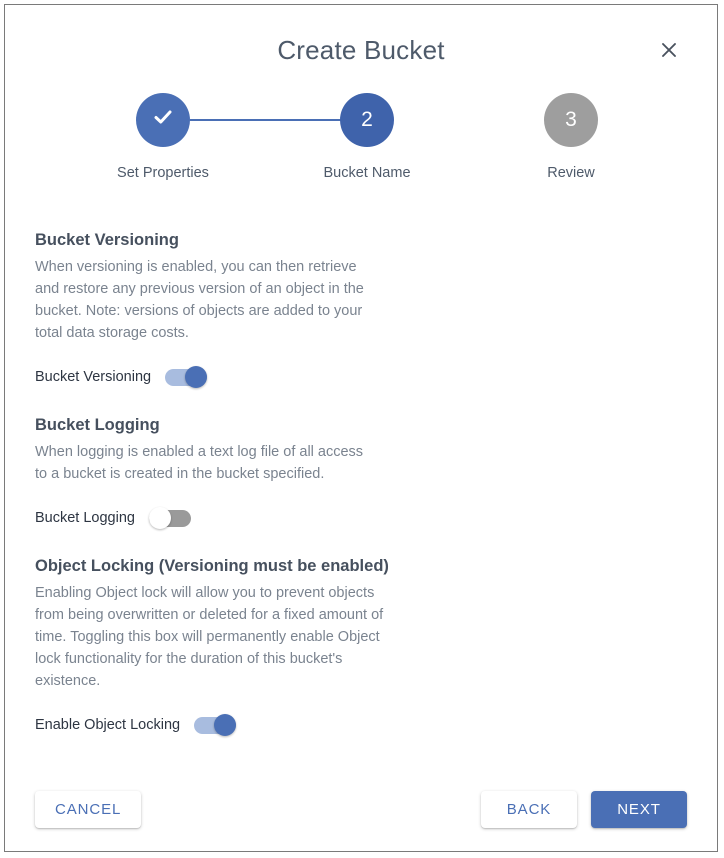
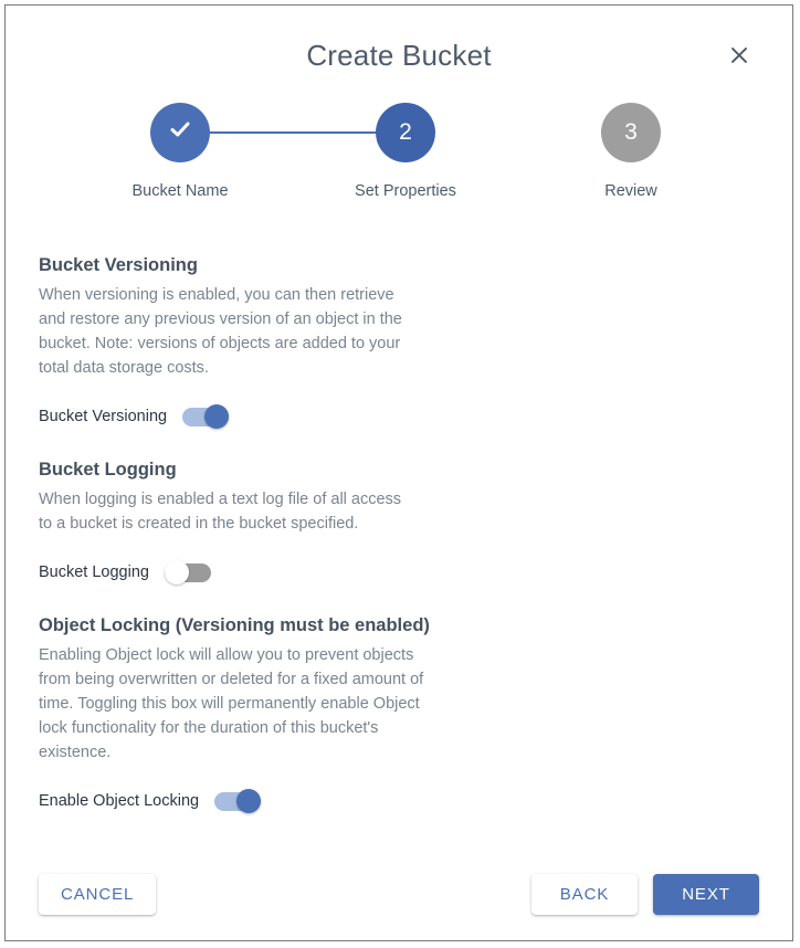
  Create Bucket
- Set Properties
+ Bucket Name
  2
- Bucket Name
+ Set Properties
  3
  Review
  Bucket Versioning
  When versioning is enabled, you can then retrieve and restore any previous version of an object in the bucket. Note: versions of objects are added to your total data storage costs.
  Bucket Versioning
  Bucket Logging
  When logging is enabled a text log file of all access to a bucket is created in the bucket specified.
  Bucket Logging
  Object Locking (Versioning must be enabled)
  Enabling Object lock will allow you to prevent objects from being overwritten or deleted for a fixed amount of time. Toggling this box will permanently enable Object lock functionality for the duration of this bucket's existence.
  Enable Object Locking
  CANCEL
  BACK
  NEXT
